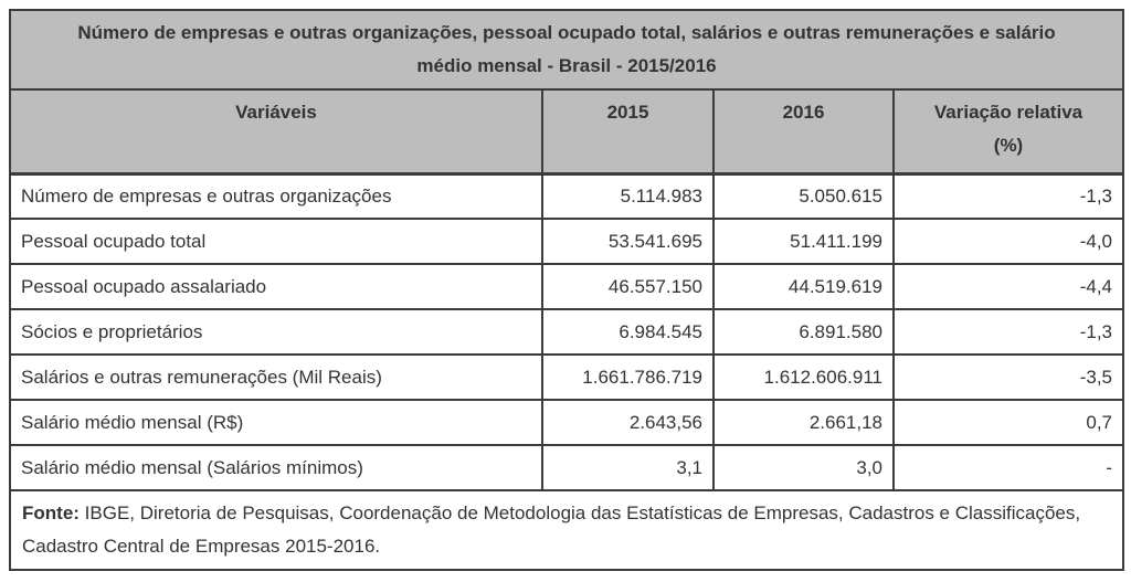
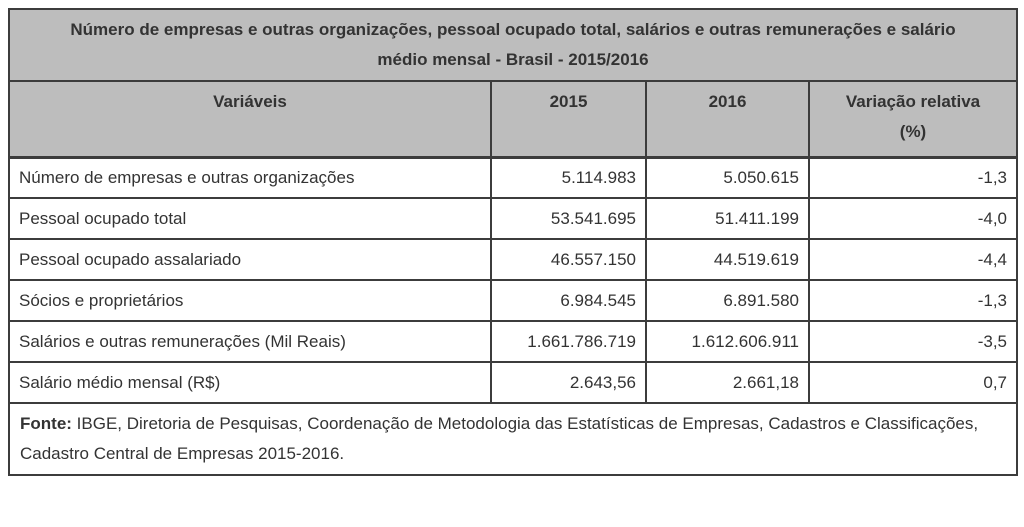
  Número de empresas e outras organizações, pessoal ocupado total, salários e outras remunerações e salário médio mensal - Brasil - 2015/2016
  Variáveis	2015	2016	Variação relativa (%)
  Número de empresas e outras organizações	5.114.983	5.050.615	-1,3
  Pessoal ocupado total	53.541.695	51.411.199	-4,0
  Pessoal ocupado assalariado	46.557.150	44.519.619	-4,4
  Sócios e proprietários	6.984.545	6.891.580	-1,3
  Salários e outras remunerações (Mil Reais)	1.661.786.719	1.612.606.911	-3,5
  Salário médio mensal (R$)	2.643,56	2.661,18	0,7
- Salário médio mensal (Salários mínimos)	3,1	3,0	-
  Fonte: IBGE, Diretoria de Pesquisas, Coordenação de Metodologia das Estatísticas de Empresas, Cadastros e Classificações, Cadastro Central de Empresas 2015-2016.
